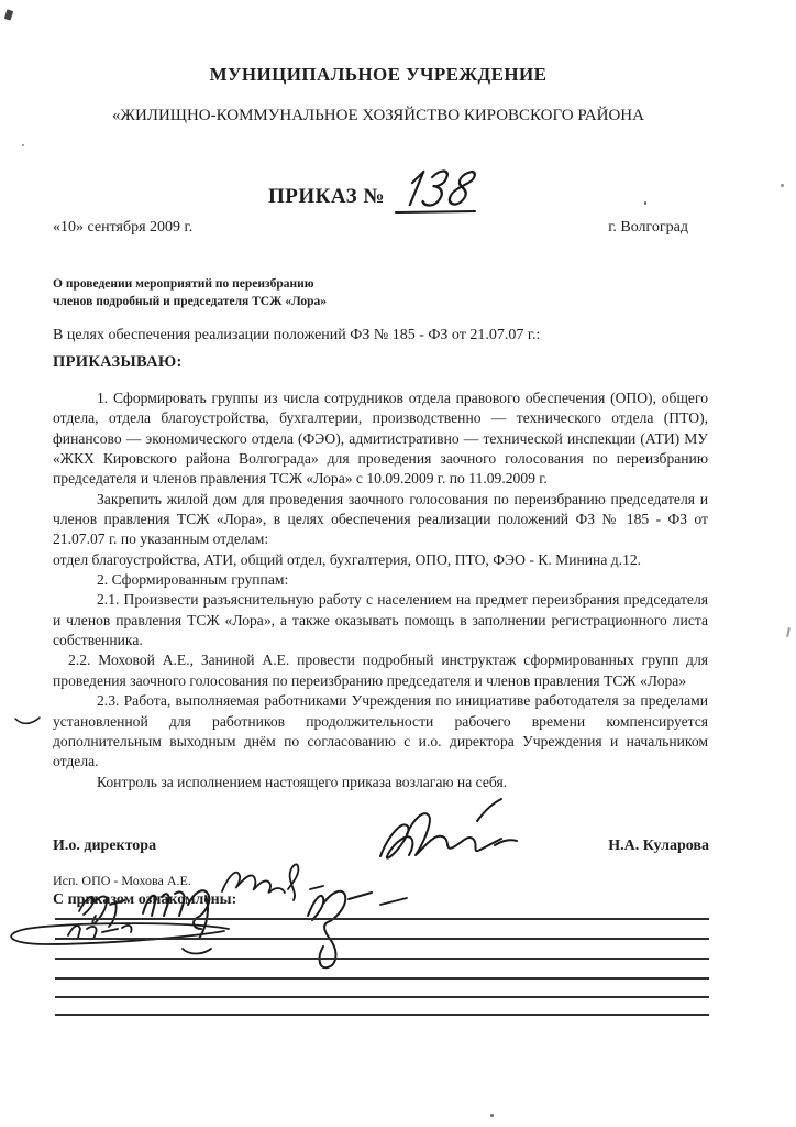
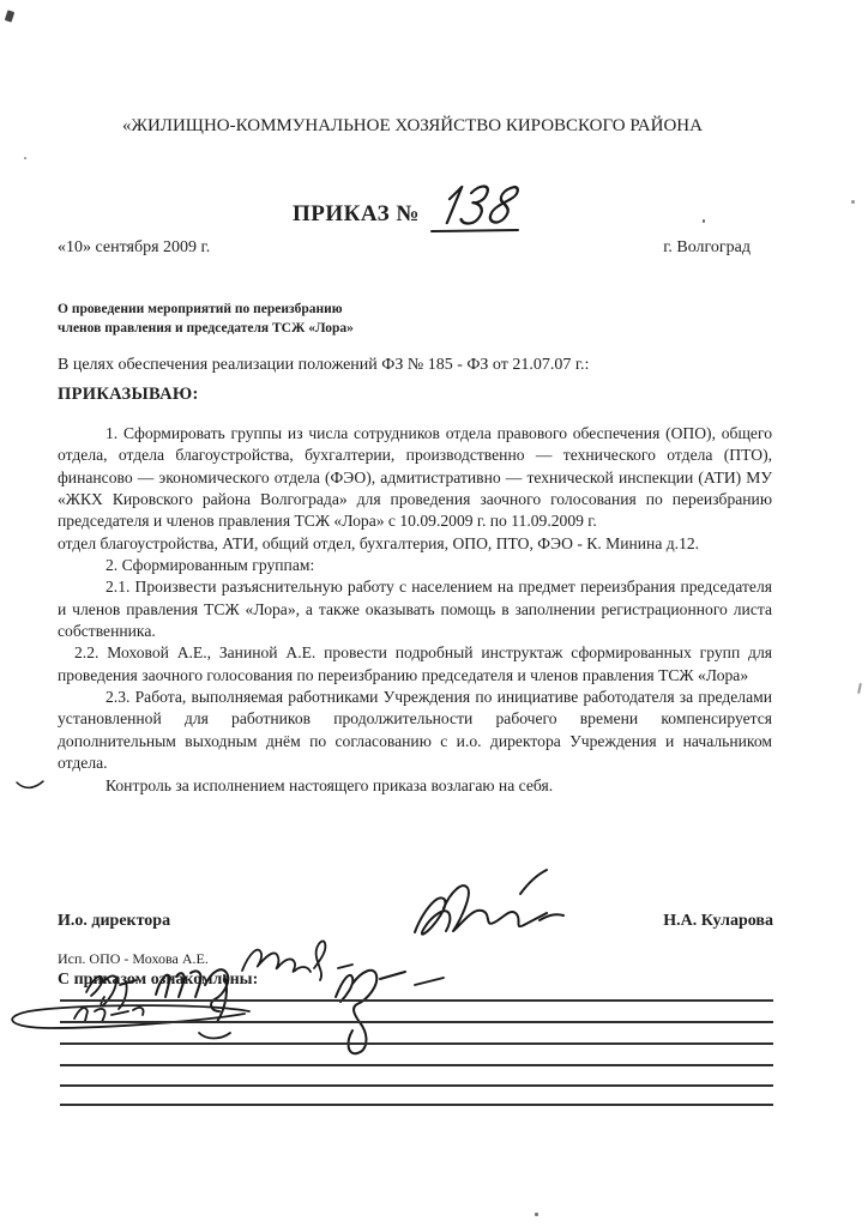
- МУНИЦИПАЛЬНОЕ УЧРЕЖДЕНИЕ
  «ЖИЛИЩНО-КОММУНАЛЬНОЕ ХОЗЯЙСТВО КИРОВСКОГО РАЙОНА
  ПРИКАЗ №
  «10» сентября 2009 г.
  г. Волгоград
  О проведении мероприятий по переизбранию
- членов подробный и председателя ТСЖ «Лора»
+ членов правления и председателя ТСЖ «Лора»
  В целях обеспечения реализации положений ФЗ № 185 - ФЗ от 21.07.07 г.:
  ПРИКАЗЫВАЮ:
  1. Сформировать группы из числа сотрудников отдела правового обеспечения (ОПО), общего отдела, отдела благоустройства, бухгалтерии, производственно — технического отдела (ПТО), финансово — экономического отдела (ФЭО), адмитистративно — технической инспекции (АТИ) МУ «ЖКХ Кировского района Волгограда» для проведения заочного голосования по переизбранию председателя и членов правления ТСЖ «Лора» с 10.09.2009 г. по 11.09.2009 г.
- Закрепить жилой дом для проведения заочного голосования по переизбранию председателя и членов правления ТСЖ «Лора», в целях обеспечения реализации положений ФЗ № 185 - ФЗ от 21.07.07 г. по указанным отделам:
  отдел благоустройства, АТИ, общий отдел, бухгалтерия, ОПО, ПТО, ФЭО - К. Минина д.12.
  2. Сформированным группам:
  2.1. Произвести разъяснительную работу с населением на предмет переизбрания председателя и членов правления ТСЖ «Лора», а также оказывать помощь в заполнении регистрационного листа собственника.
  2.2. Моховой А.Е., Заниной А.Е. провести подробный инструктаж сформированных групп для проведения заочного голосования по переизбранию председателя и членов правления ТСЖ «Лора»
  2.3. Работа, выполняемая работниками Учреждения по инициативе работодателя за пределами установленной для работников продолжительности рабочего времени компенсируется дополнительным выходным днём по согласованию с и.о. директора Учреждения и начальником отдела.
  Контроль за исполнением настоящего приказа возлагаю на себя.
  И.о. директора
  Н.А. Куларова
  Исп. ОПО - Мохова А.Е.
  С прикзом оаколны:
